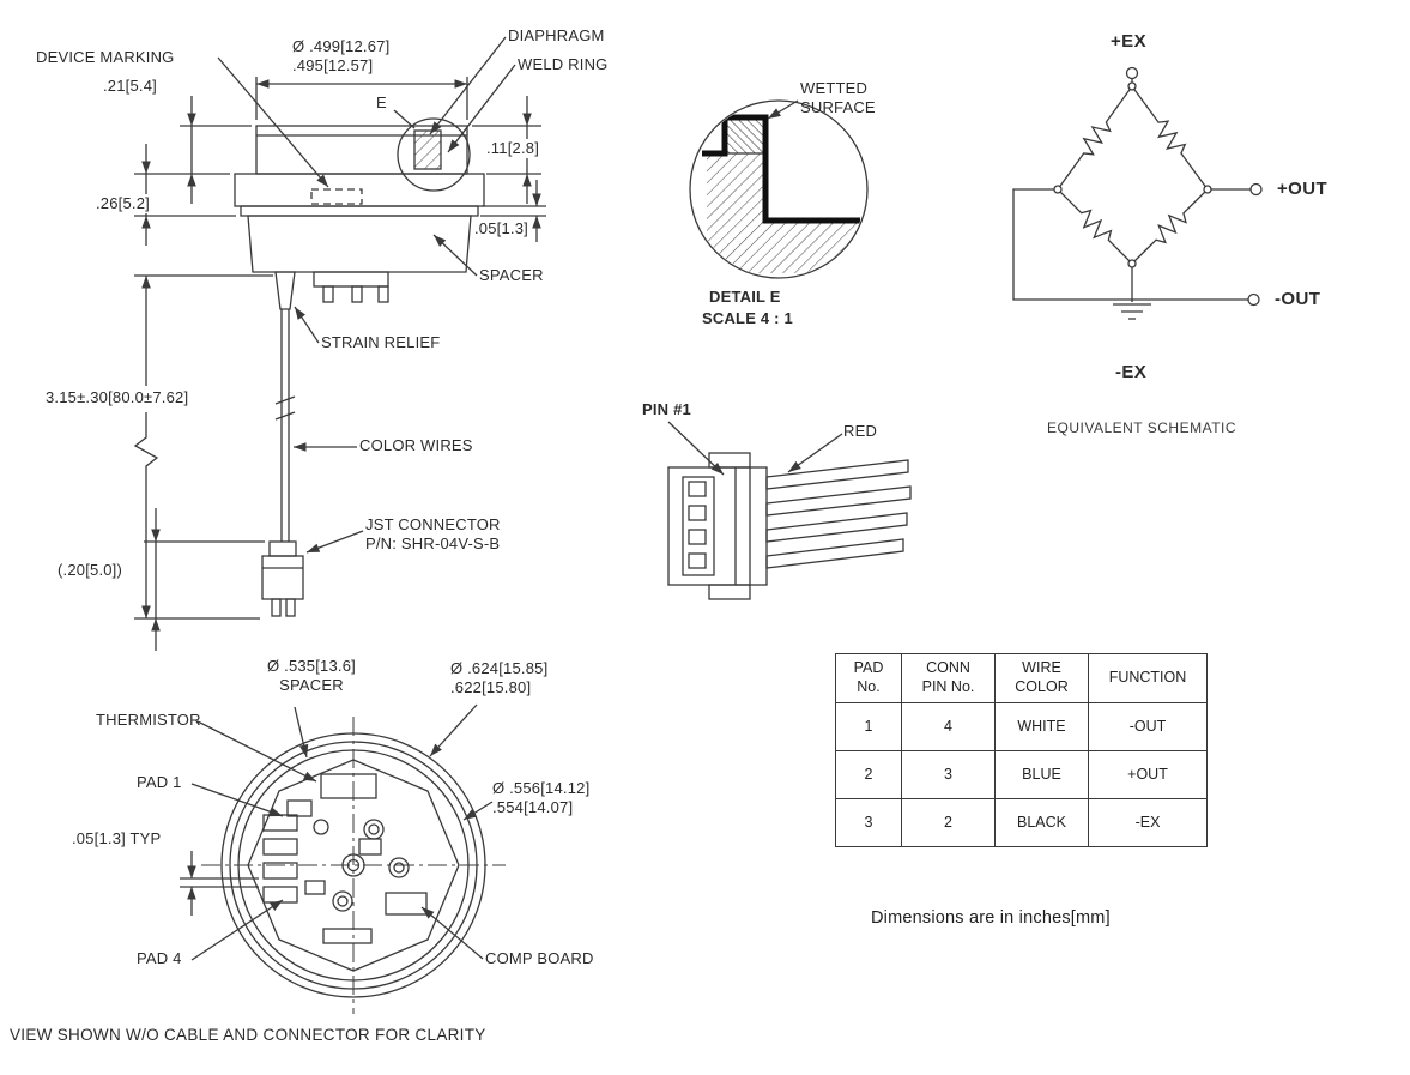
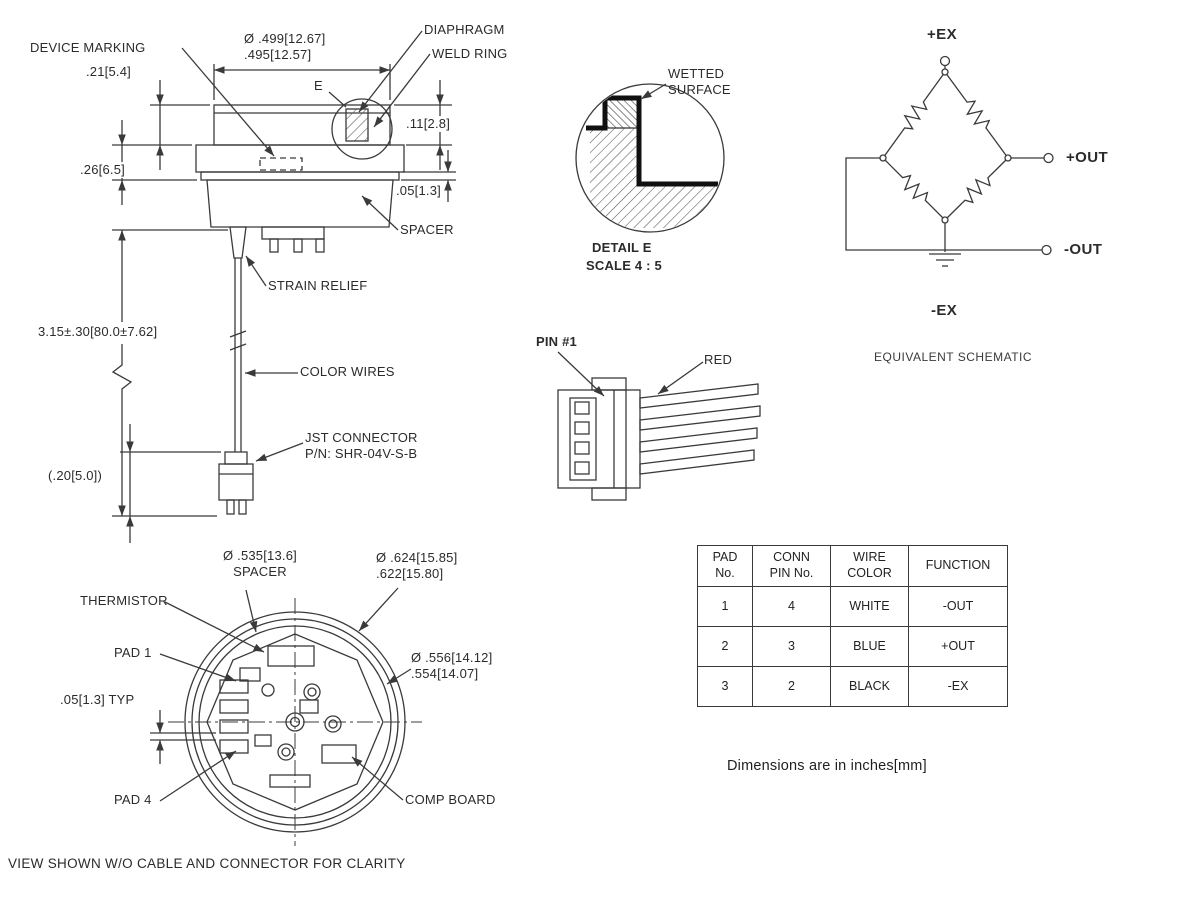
  DEVICE MARKING
  Ø .499[12.67]
  .495[12.57]
  DIAPHRAGM
  WELD RING
  E
  .21[5.4]
- .26[5.2]
+ .26[6.5]
  .11[2.8]
  .05[1.3]
  SPACER
  STRAIN RELIEF
  3.15±.30[80.0±7.62]
  COLOR WIRES
  JST CONNECTOR
  P/N: SHR-04V-S-B
  (.20[5.0])
  WETTED
  SURFACE
  DETAIL E
- SCALE 4 : 1
+ SCALE 4 : 5
  PIN #1
  RED
  +EX
  +OUT
  -OUT
  -EX
  EQUIVALENT SCHEMATIC
  Ø .535[13.6]
  SPACER
  THERMISTOR
  Ø .624[15.85]
  .622[15.80]
  PAD 1
  Ø .556[14.12]
  .554[14.07]
  .05[1.3] TYP
  PAD 4
  COMP BOARD
  VIEW SHOWN W/O CABLE AND CONNECTOR FOR CLARITY
  PAD No.	CONN PIN No.	WIRE COLOR	FUNCTION
  1	4	WHITE	-OUT
  2	3	BLUE	+OUT
  3	2	BLACK	-EX
  Dimensions are in inches[mm]
